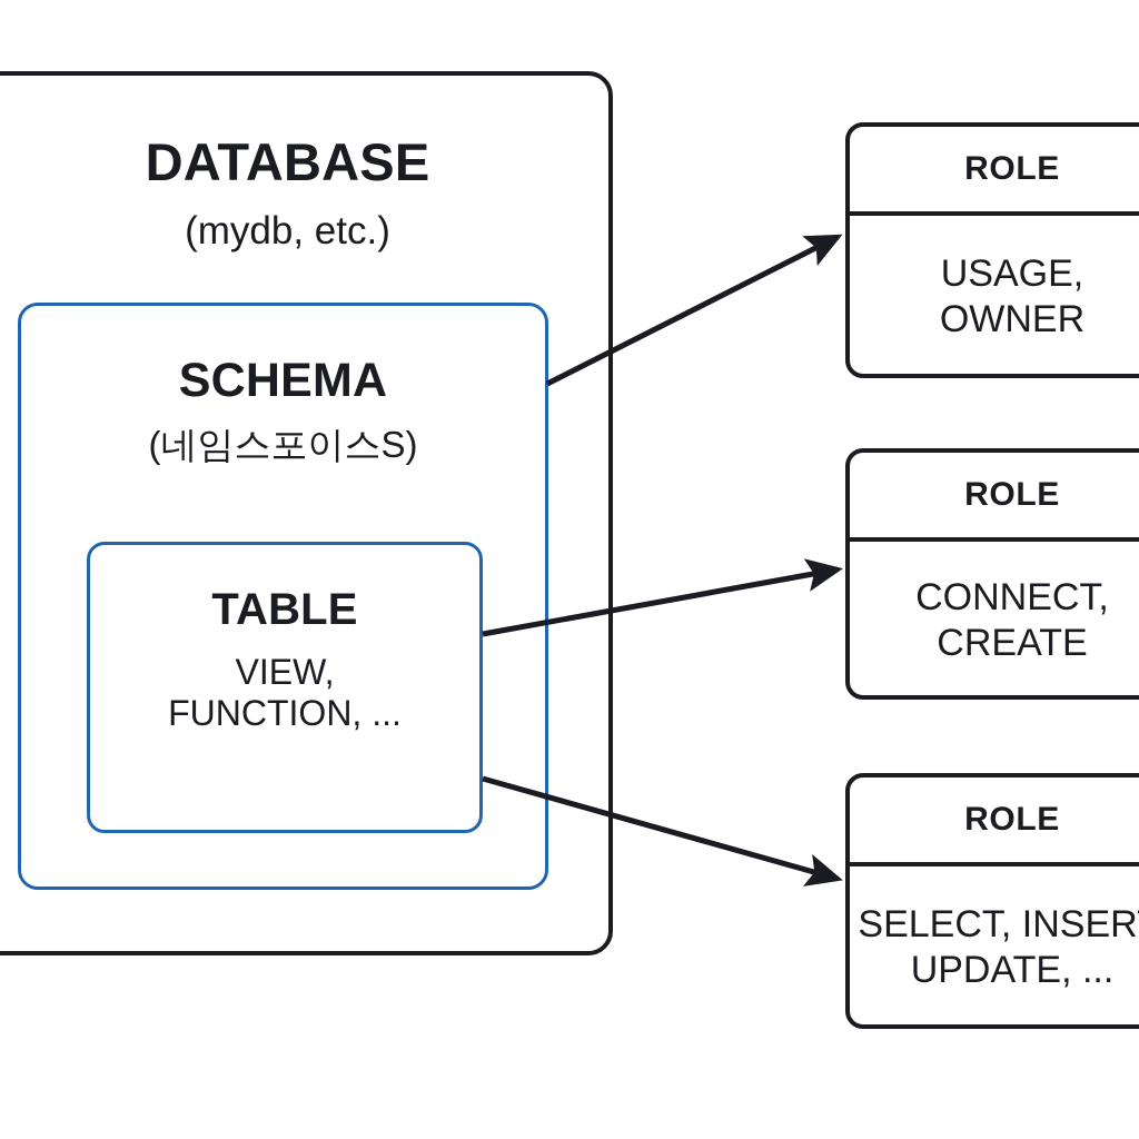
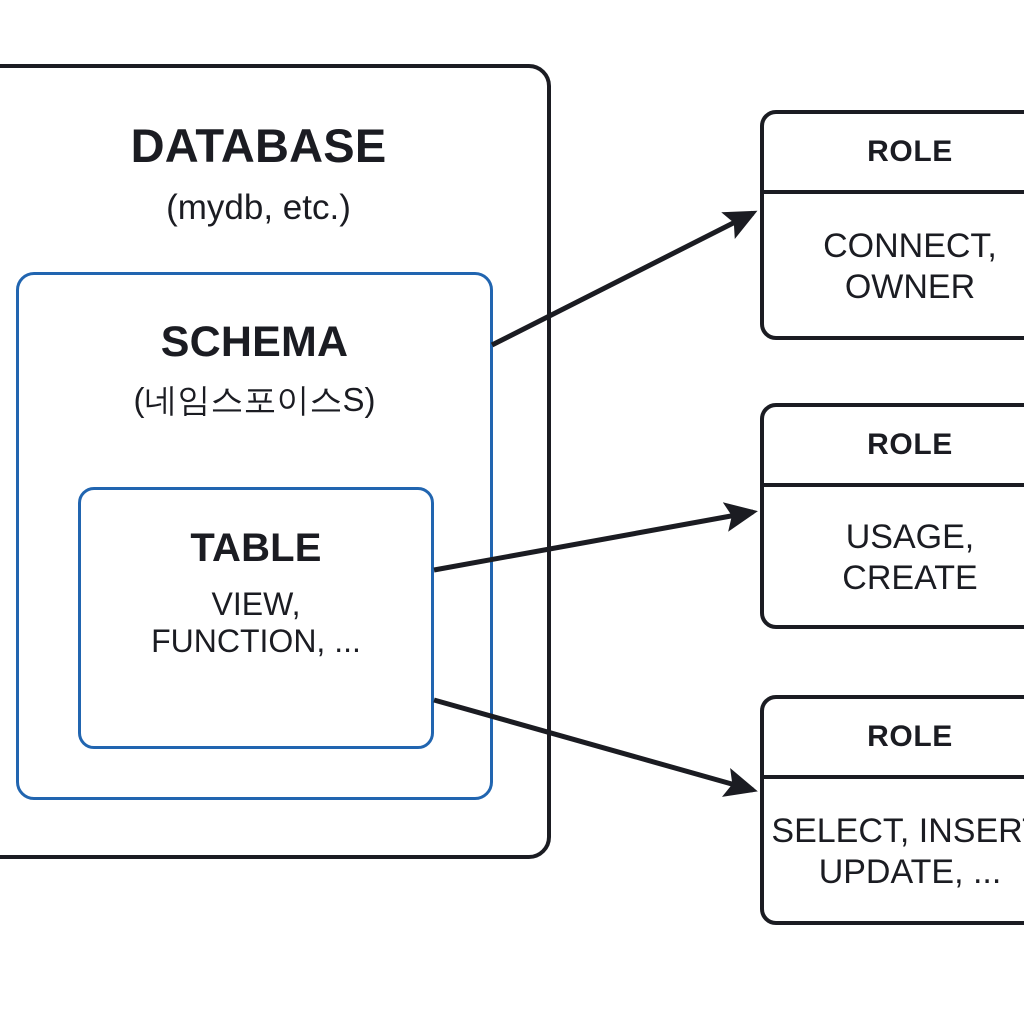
  DATABASE
  (mydb, etc.)
  SCHEMA
  (네임스포이스S)
  TABLE
  VIEW,
  FUNCTION, ...
  ROLE
- USAGE,
+ CONNECT,
  OWNER
  ROLE
- CONNECT,
+ USAGE,
  CREATE
  ROLE
  SELECT, INSER
  UPDATE, ...
